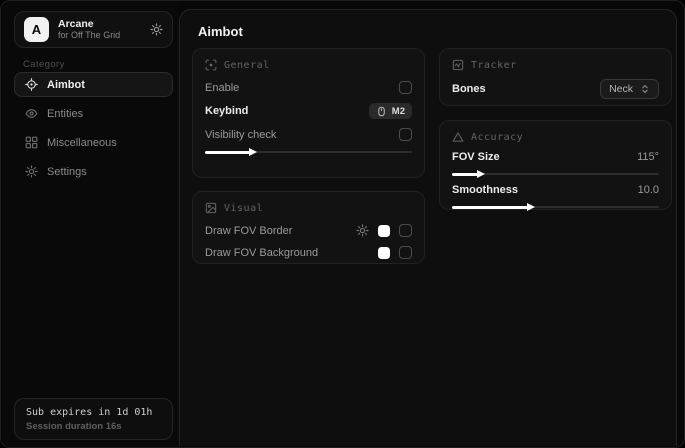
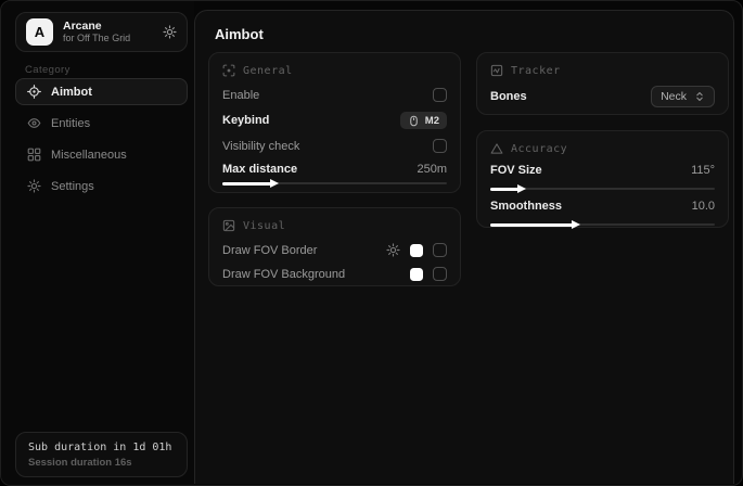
  A
  Arcane
  for Off The Grid
  Category
  Aimbot
  Entities
  Miscellaneous
  Settings
- Sub expires in 1d 01h
+ Sub duration in 1d 01h
  Session duration 16s
  Aimbot
  General
  Enable
  Keybind
  M2
  Visibility check
+ Max distance
+ 250m
  Visual
  Draw FOV Border
  Draw FOV Background
  Tracker
  Bones
  Neck
  Accuracy
  FOV Size
  115°
  Smoothness
  10.0
